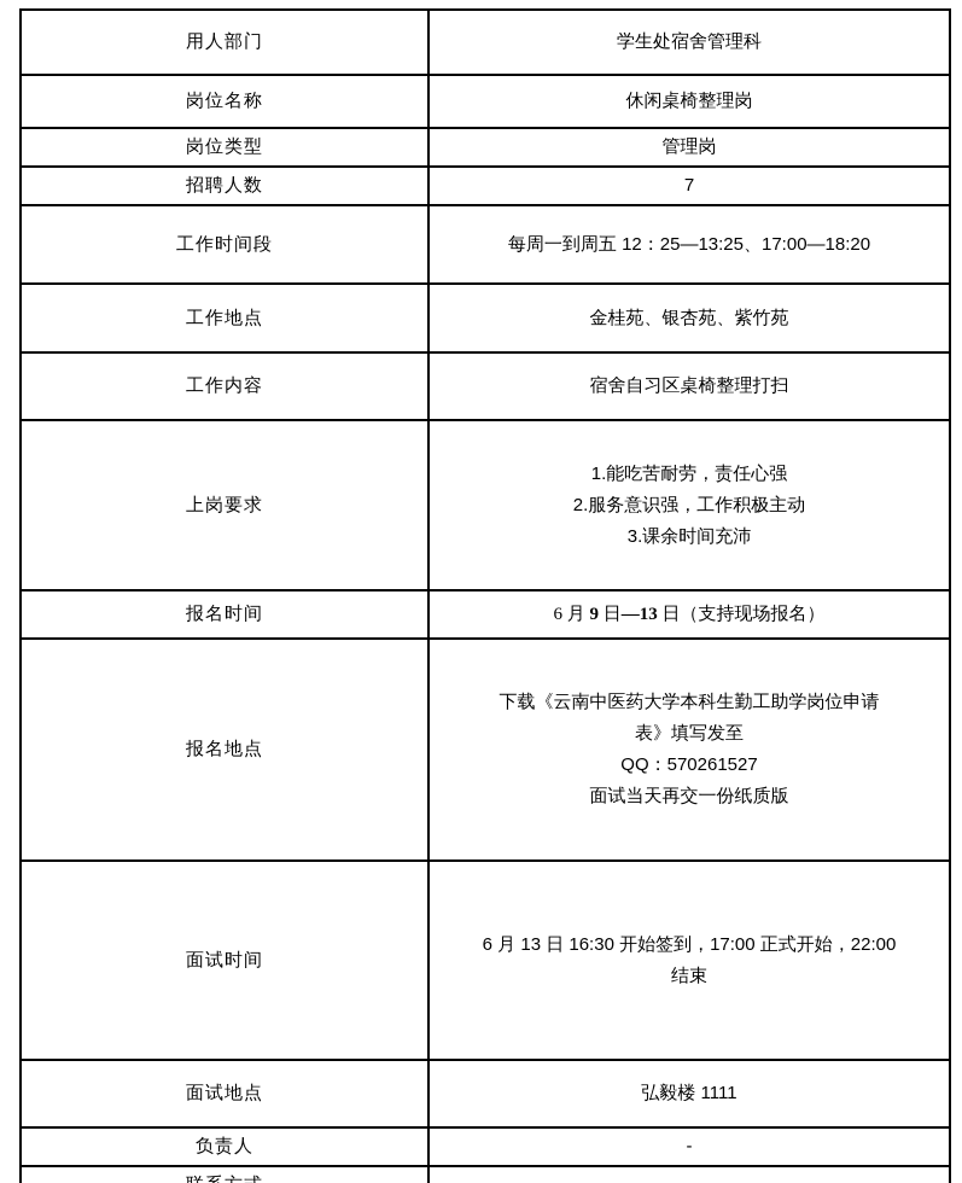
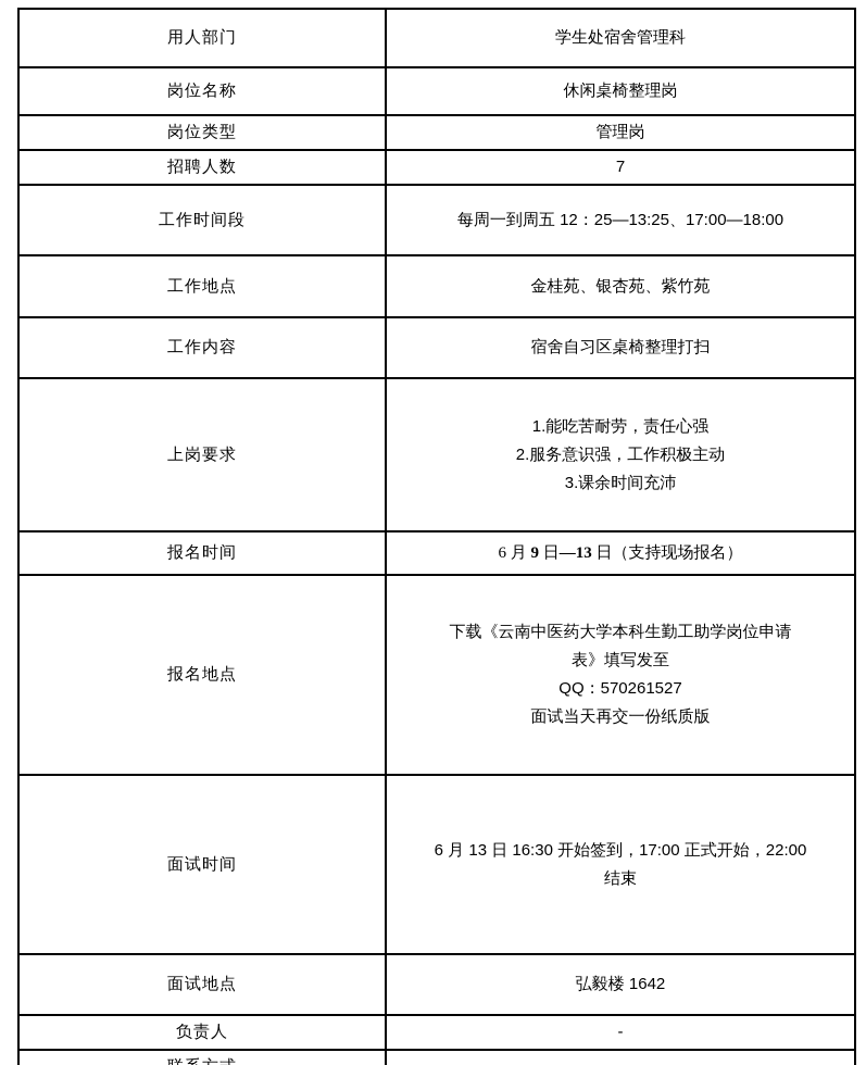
  用人部门	学生处宿舍管理科
  岗位名称	休闲桌椅整理岗
  岗位类型	管理岗
  招聘人数	7
- 工作时间段	每周一到周五 12：25—13:25、17:00—18:20
+ 工作时间段	每周一到周五 12：25—13:25、17:00—18:00
  工作地点	金桂苑、银杏苑、紫竹苑
  工作内容	宿舍自习区桌椅整理打扫
  上岗要求	1.能吃苦耐劳，责任心强 2.服务意识强，工作积极主动 3.课余时间充沛
  报名时间	6 月 9 日—13 日（支持现场报名）
  报名地点	下载《云南中医药大学本科生勤工助学岗位申请 表》填写发至 QQ：570261527 面试当天再交一份纸质版
  面试时间	6 月 13 日 16:30 开始签到，17:00 正式开始，22:00 结束
- 面试地点	弘毅楼 1111
+ 面试地点	弘毅楼 1642
  负责人	-
